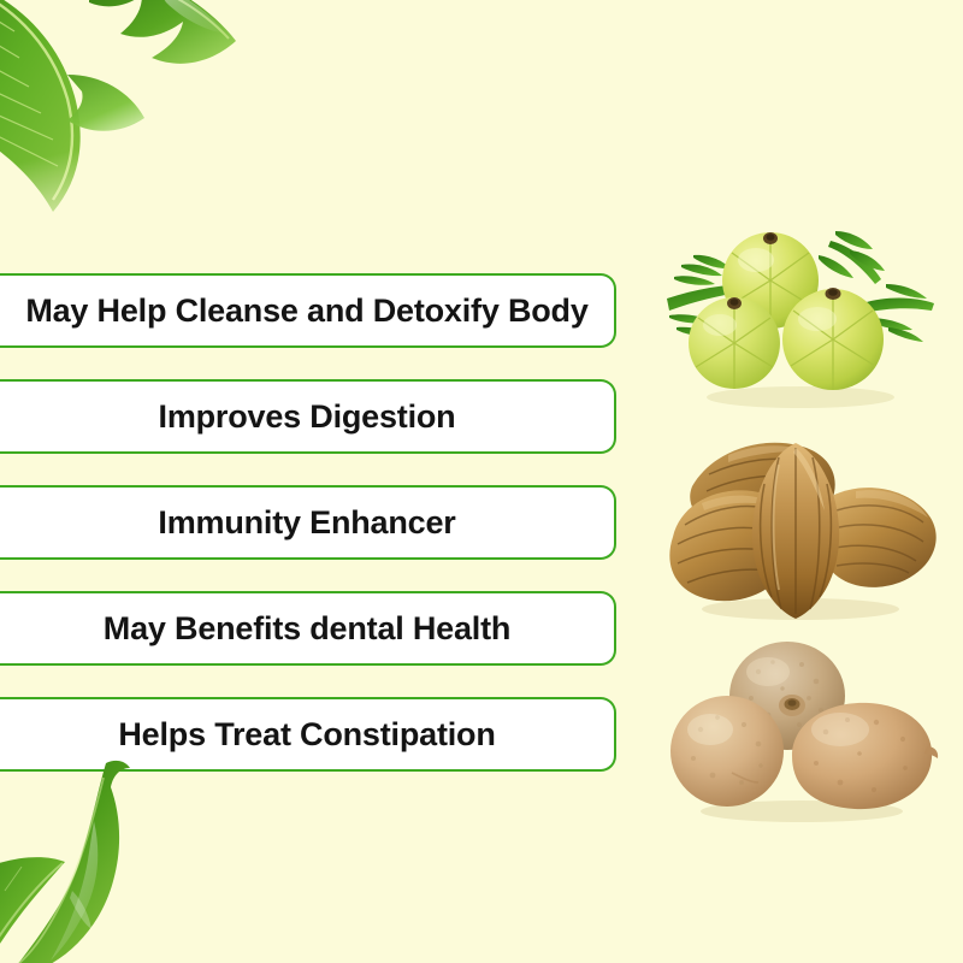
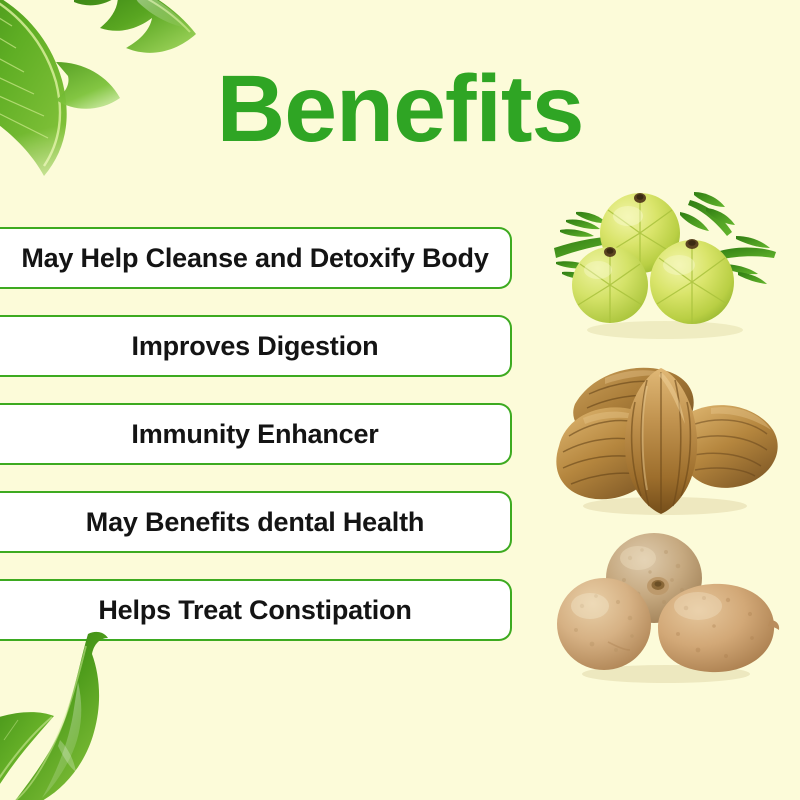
+ Benefits
  May Help Cleanse and Detoxify Body
  Improves Digestion
  Immunity Enhancer
  May Benefits dental Health
  Helps Treat Constipation
